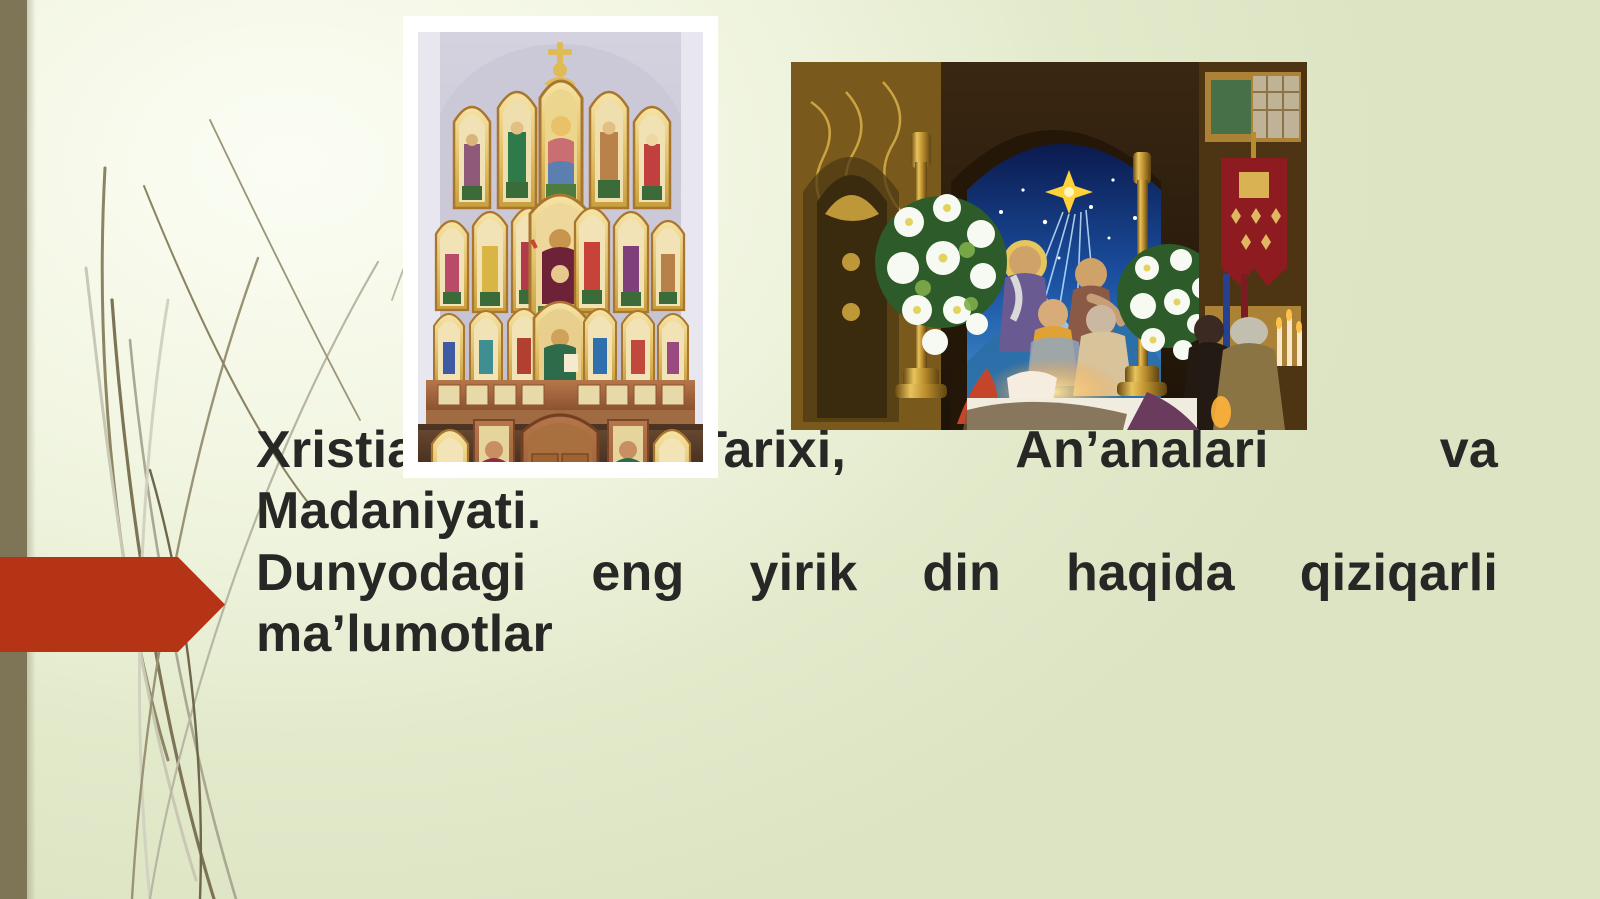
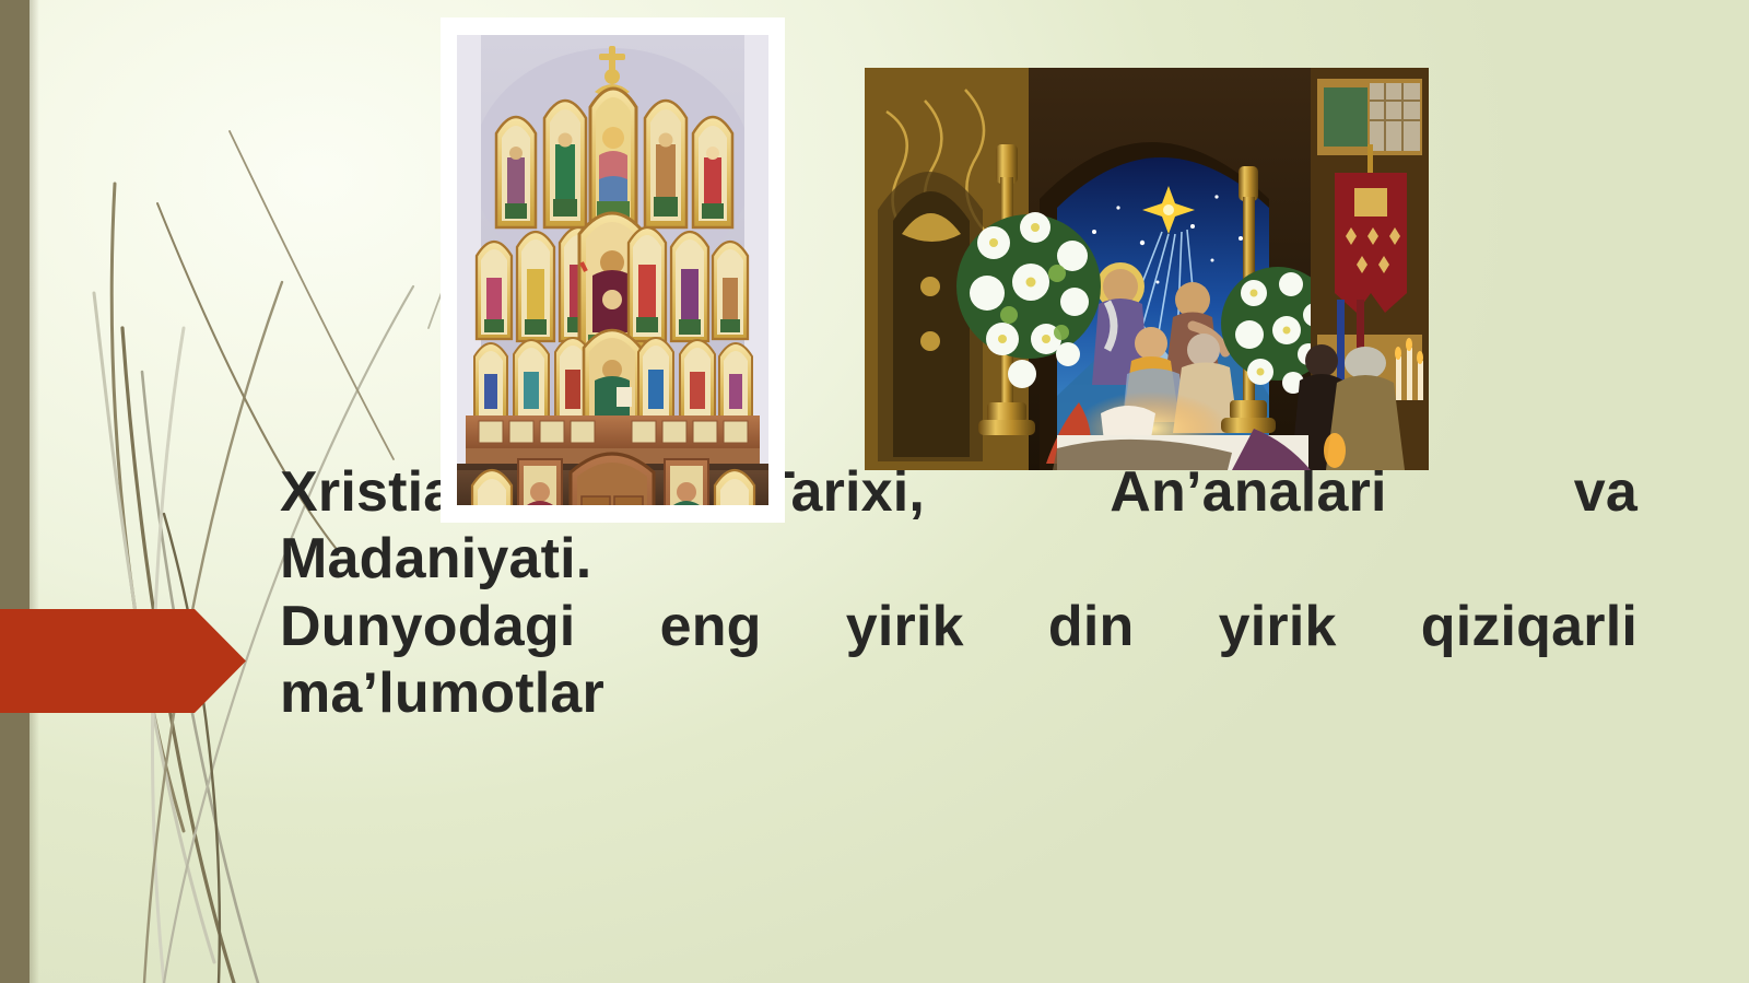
  Xristiaarixi, An’analari va
  Madaniyati.
- Dunyodagi eng yirik din haqida qiziqarli
+ Dunyodagi eng yirik din yirik qiziqarli
  ma’lumotlar
